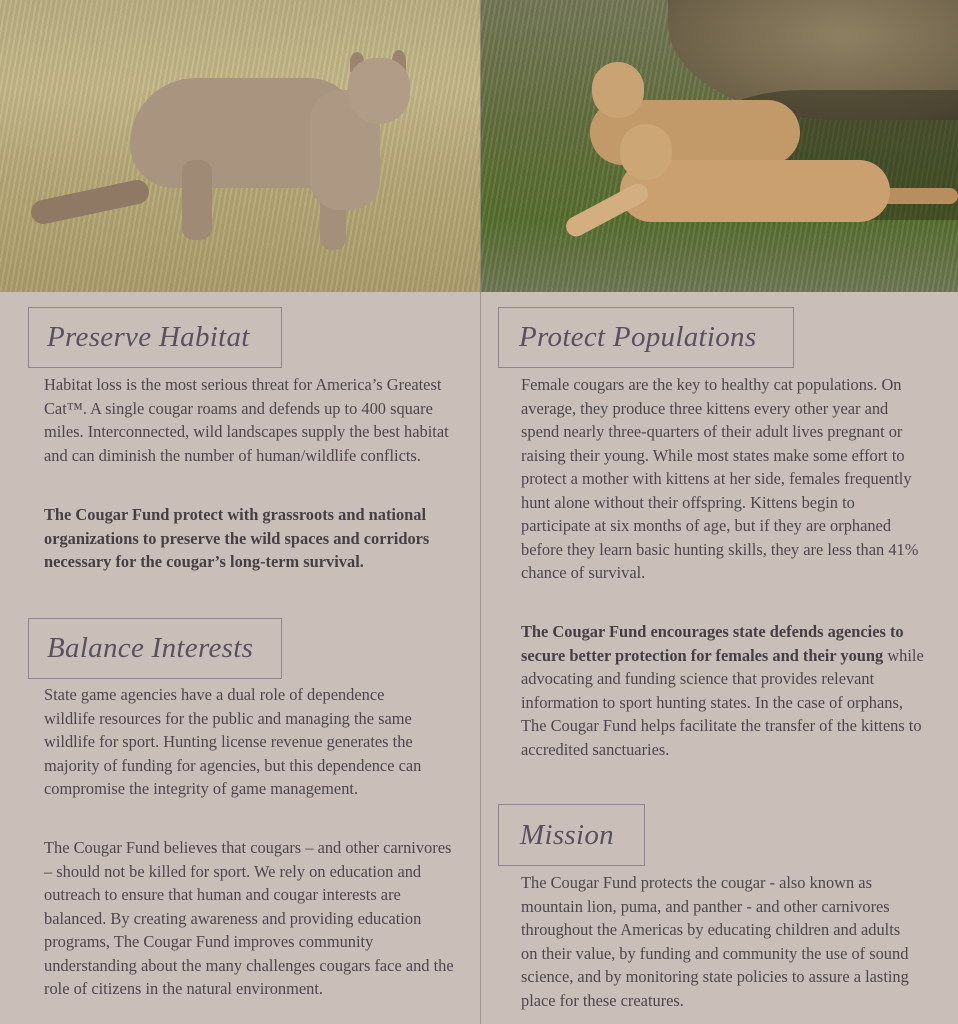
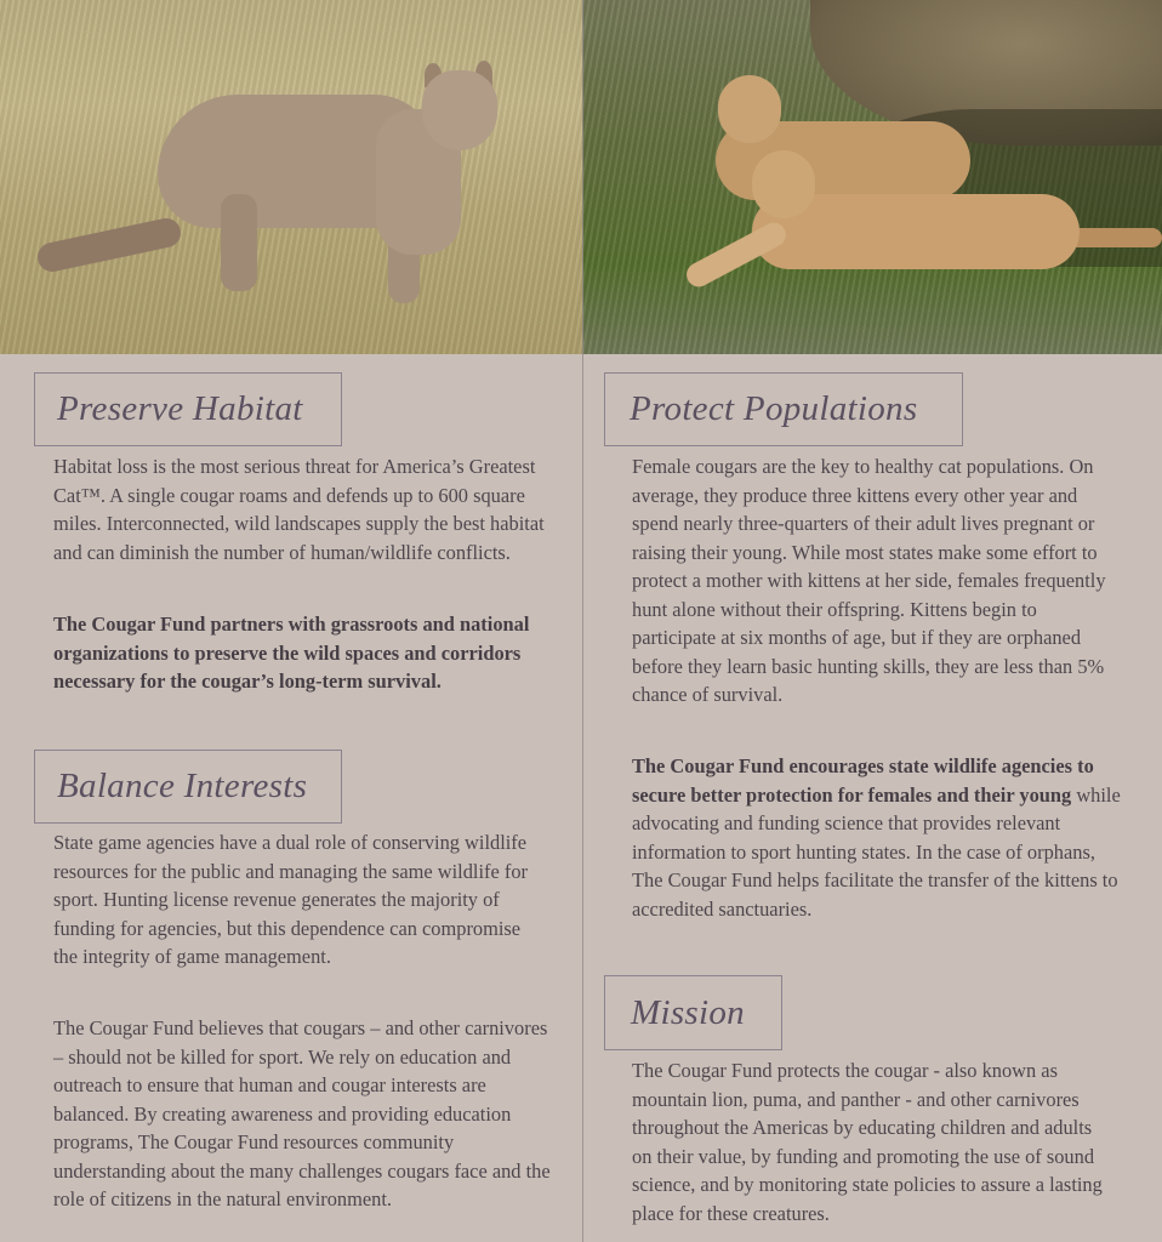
  Preserve Habitat
- Habitat loss is the most serious threat for America’s Greatest Cat™. A single cougar roams and defends up to 400 square miles. Interconnected, wild landscapes supply the best habitat and can diminish the number of human/wildlife conflicts.
+ Habitat loss is the most serious threat for America’s Greatest Cat™. A single cougar roams and defends up to 600 square miles. Interconnected, wild landscapes supply the best habitat and can diminish the number of human/wildlife conflicts.
- The Cougar Fund protect with grassroots and national organizations to preserve the wild spaces and corridors necessary for the cougar’s long-term survival.
+ The Cougar Fund partners with grassroots and national organizations to preserve the wild spaces and corridors necessary for the cougar’s long-term survival.
  Balance Interests
- State game agencies have a dual role of dependence wildlife resources for the public and managing the same wildlife for sport. Hunting license revenue generates the majority of funding for agencies, but this dependence can compromise the integrity of game management.
+ State game agencies have a dual role of conserving wildlife resources for the public and managing the same wildlife for sport. Hunting license revenue generates the majority of funding for agencies, but this dependence can compromise the integrity of game management.
- The Cougar Fund believes that cougars – and other carnivores – should not be killed for sport. We rely on education and outreach to ensure that human and cougar interests are balanced. By creating awareness and providing education programs, The Cougar Fund improves community understanding about the many challenges cougars face and the role of citizens in the natural environment.
+ The Cougar Fund believes that cougars – and other carnivores – should not be killed for sport. We rely on education and outreach to ensure that human and cougar interests are balanced. By creating awareness and providing education programs, The Cougar Fund resources community understanding about the many challenges cougars face and the role of citizens in the natural environment.
  Protect Populations
- Female cougars are the key to healthy cat populations. On average, they produce three kittens every other year and spend nearly three-quarters of their adult lives pregnant or raising their young. While most states make some effort to protect a mother with kittens at her side, females frequently hunt alone without their offspring. Kittens begin to participate at six months of age, but if they are orphaned before they learn basic hunting skills, they are less than 41% chance of survival.
+ Female cougars are the key to healthy cat populations. On average, they produce three kittens every other year and spend nearly three-quarters of their adult lives pregnant or raising their young. While most states make some effort to protect a mother with kittens at her side, females frequently hunt alone without their offspring. Kittens begin to participate at six months of age, but if they are orphaned before they learn basic hunting skills, they are less than 5% chance of survival.
- The Cougar Fund encourages state defends agencies to secure better protection for females and their young while advocating and funding science that provides relevant information to sport hunting states. In the case of orphans, The Cougar Fund helps facilitate the transfer of the kittens to accredited sanctuaries.
+ The Cougar Fund encourages state wildlife agencies to secure better protection for females and their young while advocating and funding science that provides relevant information to sport hunting states. In the case of orphans, The Cougar Fund helps facilitate the transfer of the kittens to accredited sanctuaries.
  Mission
- The Cougar Fund protects the cougar - also known as mountain lion, puma, and panther - and other carnivores throughout the Americas by educating children and adults on their value, by funding and community the use of sound science, and by monitoring state policies to assure a lasting place for these creatures.
+ The Cougar Fund protects the cougar - also known as mountain lion, puma, and panther - and other carnivores throughout the Americas by educating children and adults on their value, by funding and promoting the use of sound science, and by monitoring state policies to assure a lasting place for these creatures.
